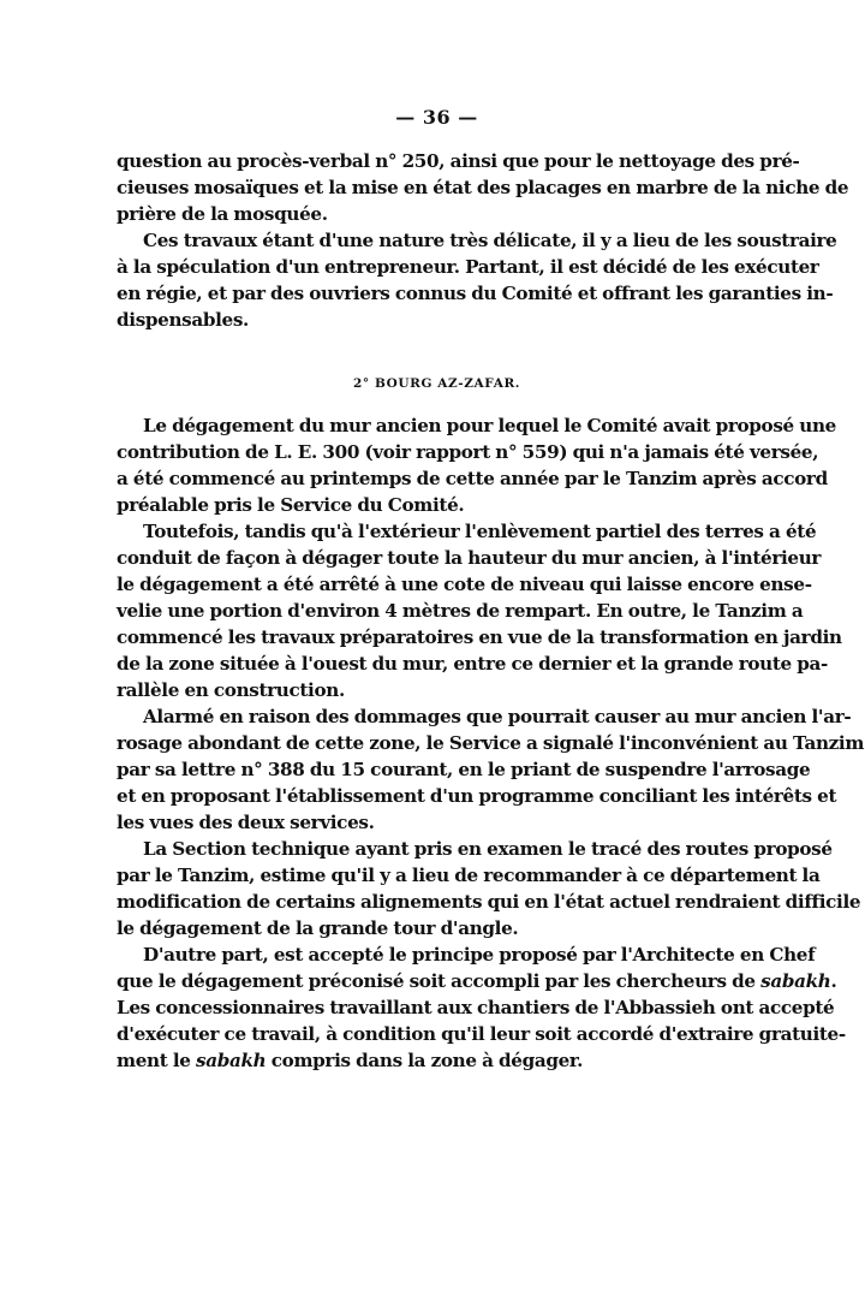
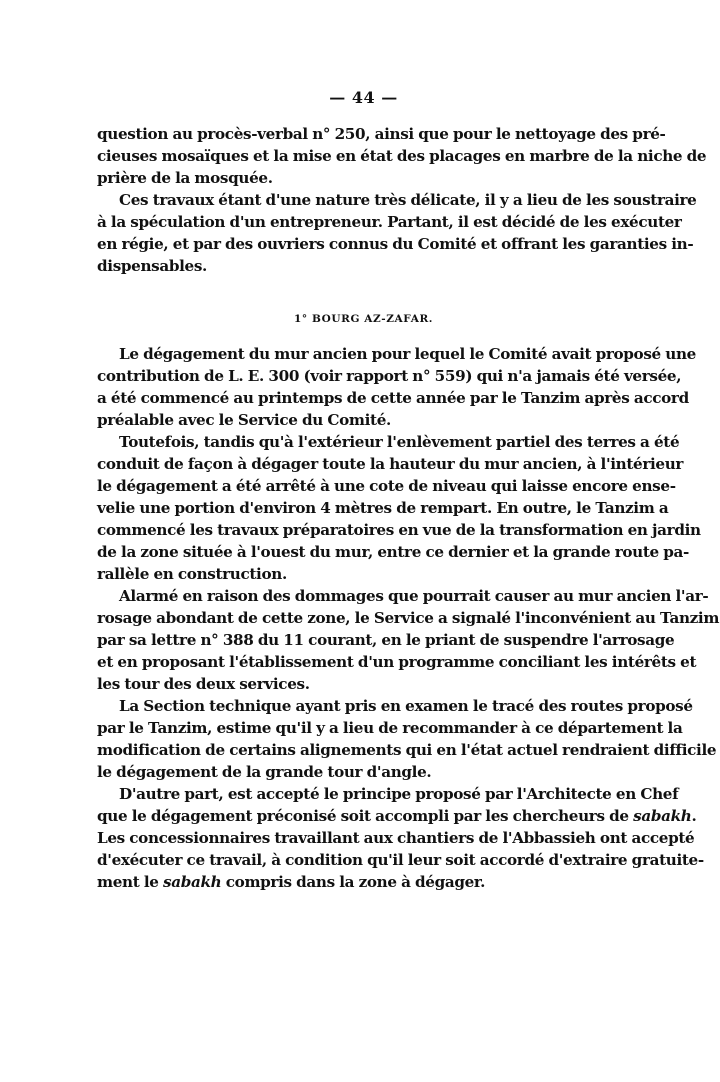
- — 36 —
+ — 44 —
  question au procès-verbal n° 250, ainsi que pour le nettoyage des pré-
  cieuses mosaïques et la mise en état des placages en marbre de la niche de
  prière de la mosquée.
  Ces travaux étant d'une nature très délicate, il y a lieu de les soustraire
  à la spéculation d'un entrepreneur. Partant, il est décidé de les exécuter
  en régie, et par des ouvriers connus du Comité et offrant les garanties in-
  dispensables.
- 2° BOURG AZ-ZAFAR.
+ 1° BOURG AZ-ZAFAR.
  Le dégagement du mur ancien pour lequel le Comité avait proposé une
  contribution de L. E. 300 (voir rapport n° 559) qui n'a jamais été versée,
  a été commencé au printemps de cette année par le Tanzim après accord
- préalable pris le Service du Comité.
+ préalable avec le Service du Comité.
  Toutefois, tandis qu'à l'extérieur l'enlèvement partiel des terres a été
  conduit de façon à dégager toute la hauteur du mur ancien, à l'intérieur
  le dégagement a été arrêté à une cote de niveau qui laisse encore ense-
  velie une portion d'environ 4 mètres de rempart. En outre, le Tanzim a
  commencé les travaux préparatoires en vue de la transformation en jardin
  de la zone située à l'ouest du mur, entre ce dernier et la grande route pa-
  rallèle en construction.
  Alarmé en raison des dommages que pourrait causer au mur ancien l'ar-
  rosage abondant de cette zone, le Service a signalé l'inconvénient au Tanzim
- par sa lettre n° 388 du 15 courant, en le priant de suspendre l'arrosage
+ par sa lettre n° 388 du 11 courant, en le priant de suspendre l'arrosage
  et en proposant l'établissement d'un programme conciliant les intérêts et
- les vues des deux services.
+ les tour des deux services.
  La Section technique ayant pris en examen le tracé des routes proposé
  par le Tanzim, estime qu'il y a lieu de recommander à ce département la
  modification de certains alignements qui en l'état actuel rendraient difficile
  le dégagement de la grande tour d'angle.
  D'autre part, est accepté le principe proposé par l'Architecte en Chef
  que le dégagement préconisé soit accompli par les chercheurs de sabakh.
  Les concessionnaires travaillant aux chantiers de l'Abbassieh ont accepté
  d'exécuter ce travail, à condition qu'il leur soit accordé d'extraire gratuite-
  ment le sabakh compris dans la zone à dégager.
